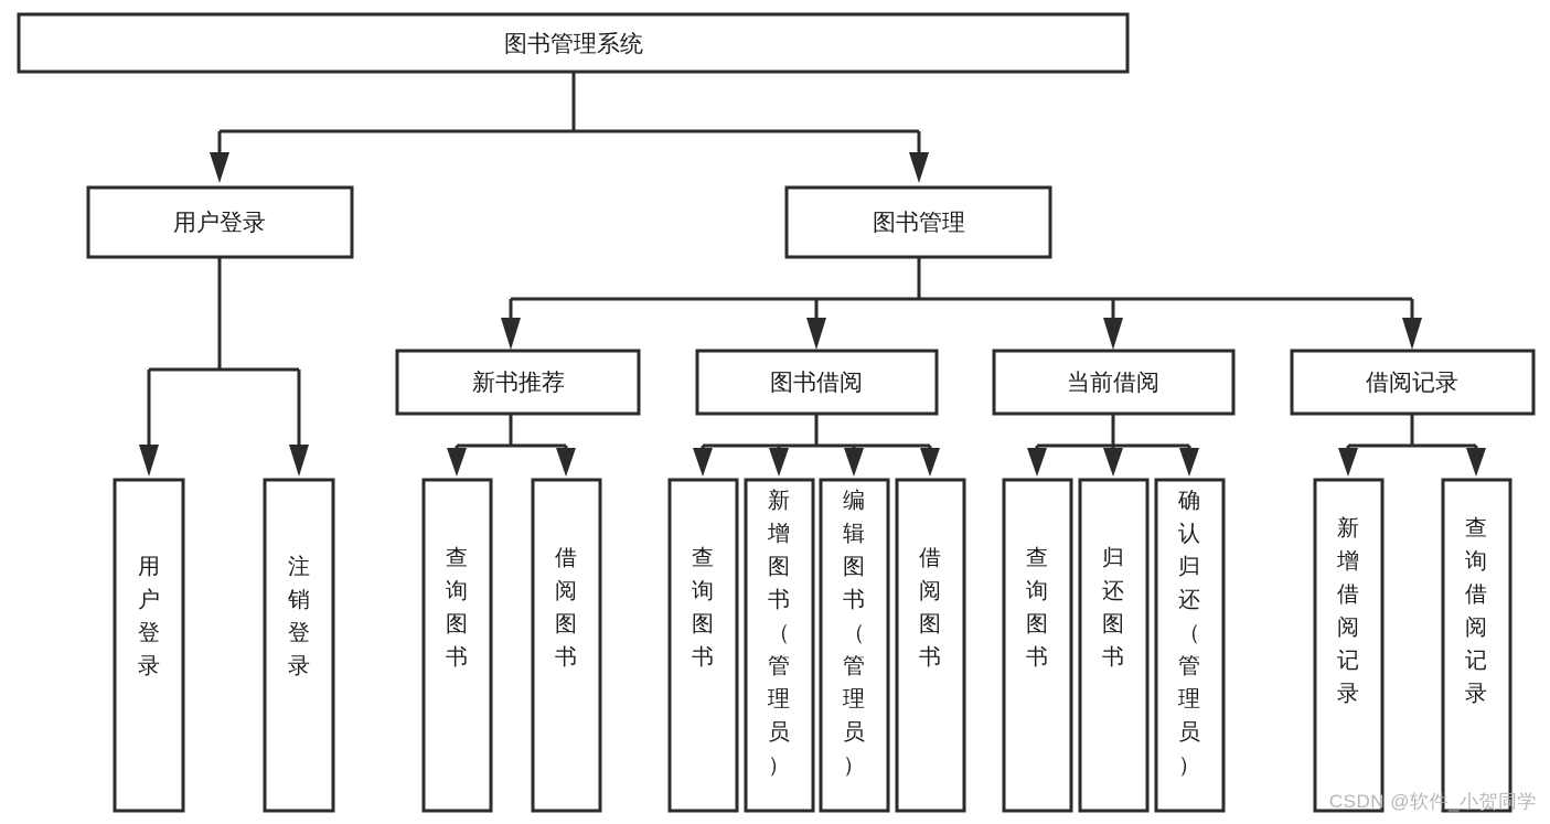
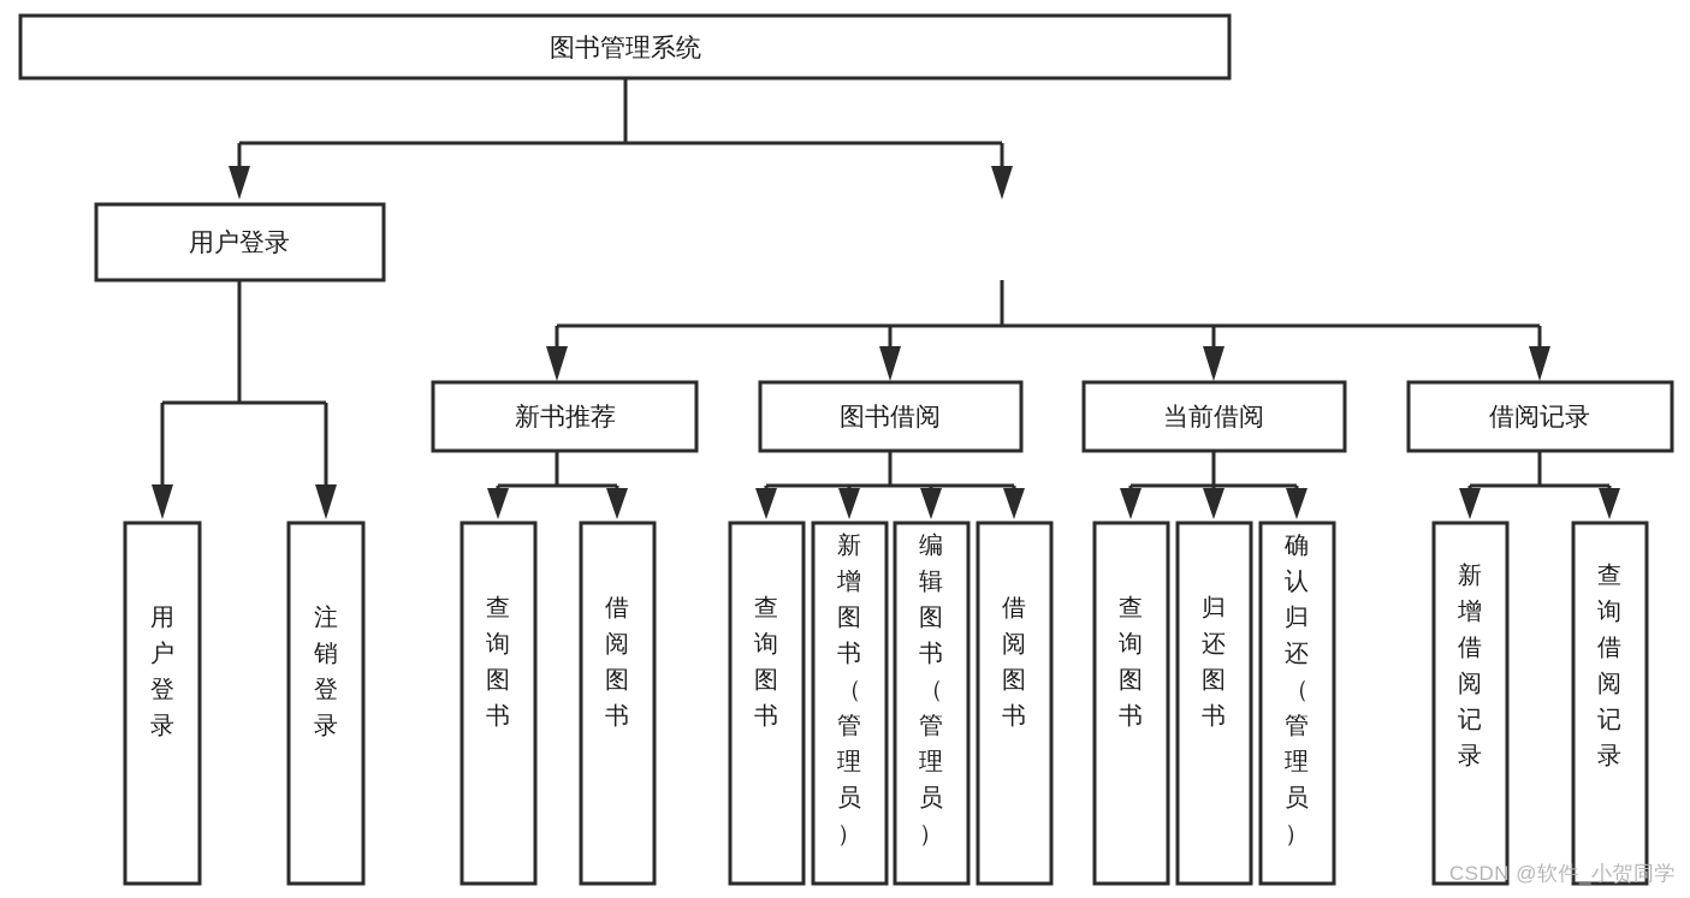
  图书管理系统
  用户登录
- 图书管理
  新书推荐
  图书借阅
  当前借阅
  借阅记录
  用户登录
  注销登录
  查询图书
  借阅图书
  查询图书
  新增图书（管理员）
  编辑图书（管理员）
  借阅图书
  查询图书
  归还图书
  确认归还（管理员）
  新增借阅记录
  查询借阅记录
  CSDN @软件_小贺同学
